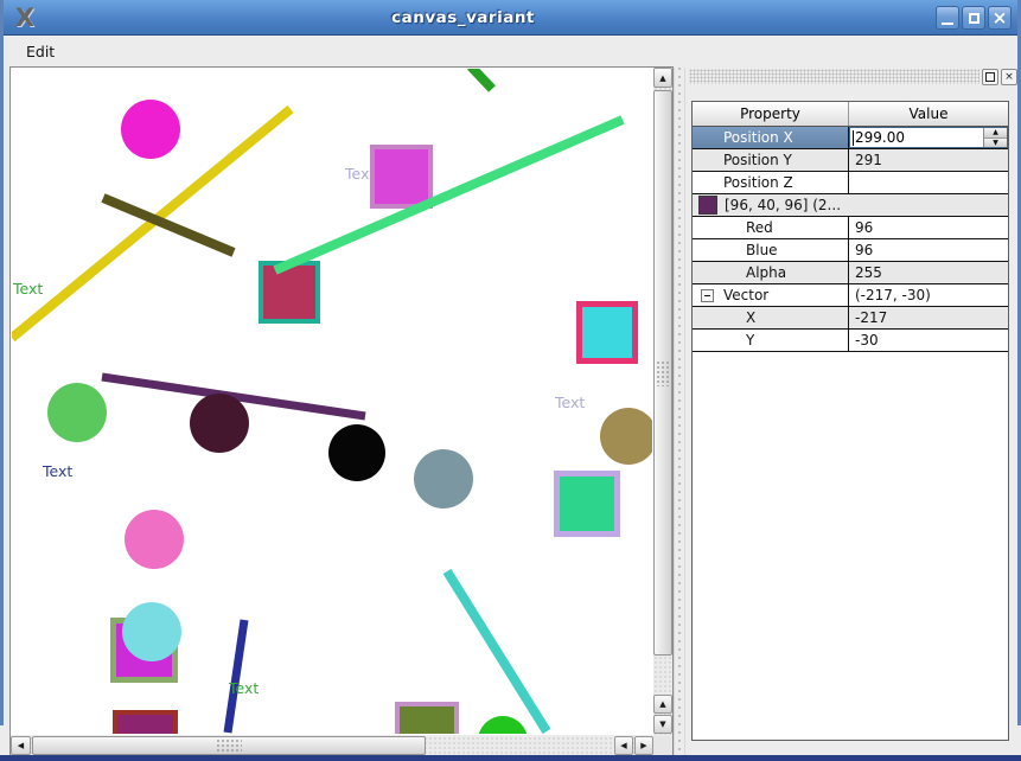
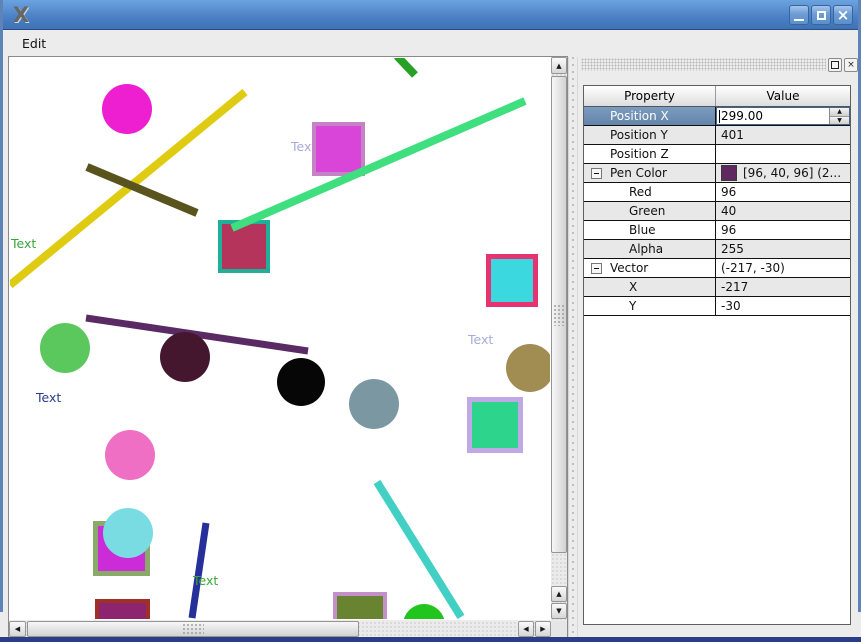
  X
- canvas_variant
  ×
  Edit
  Text
  Tex
  Text
  Text
  Text
  ▲
  ▲
  ▼
  ◀
  ◀
  ▶
  ×
  Property
  Value
  Position X
  299.00
  Position Y
- 291
+ 401
  Position Z
+ Pen Color
  [96, 40, 96] (2...
  Red
  96
+ Green
+ 40
  Blue
  96
  Alpha
  255
  Vector
  (-217, -30)
  X
  -217
  Y
  -30
